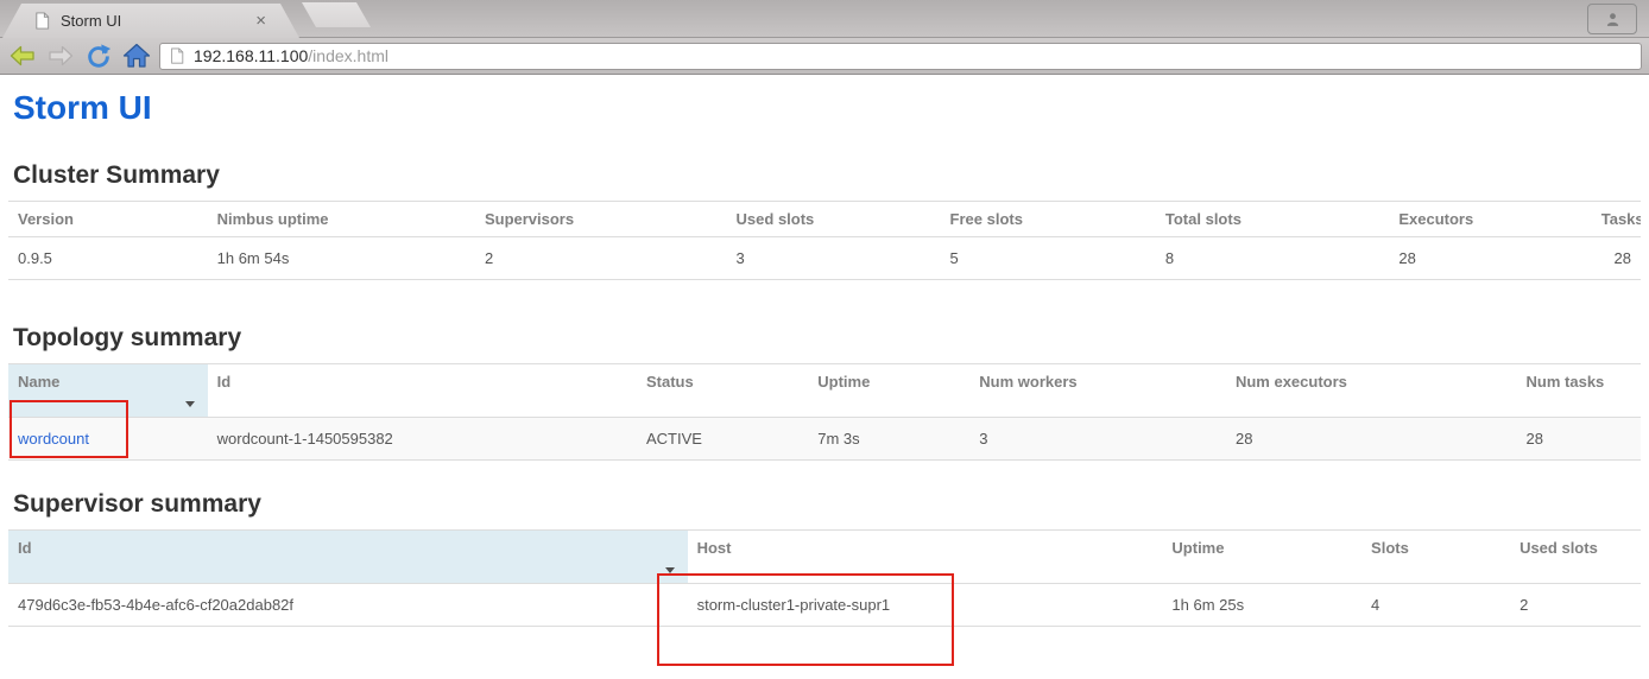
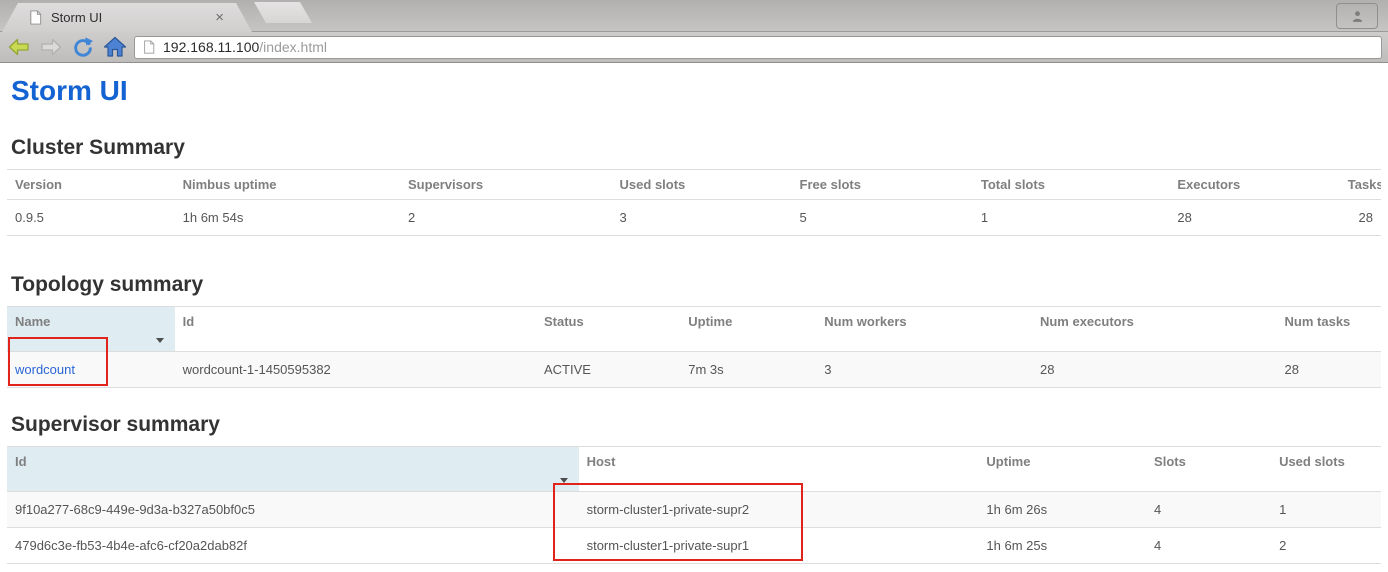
  Storm UI
  ×
  192.168.11.100/index.html
  Storm UI
  Cluster Summary
  Version	Nimbus uptime	Supervisors	Used slots	Free slots	Total slots	Executors	Tasks
- 0.9.5	1h 6m 54s	2	3	5	8	28	28
+ 0.9.5	1h 6m 54s	2	3	5	1	28	28
  Topology summary
  Name	Id	Status	Uptime	Num workers	Num executors	Num tasks
  wordcount	wordcount-1-1450595382	ACTIVE	7m 3s	3	28	28
  Supervisor summary
  Id	Host	Uptime	Slots	Used slots
+ 9f10a277-68c9-449e-9d3a-b327a50bf0c5	storm-cluster1-private-supr2	1h 6m 26s	4	1
  479d6c3e-fb53-4b4e-afc6-cf20a2dab82f	storm-cluster1-private-supr1	1h 6m 25s	4	2
